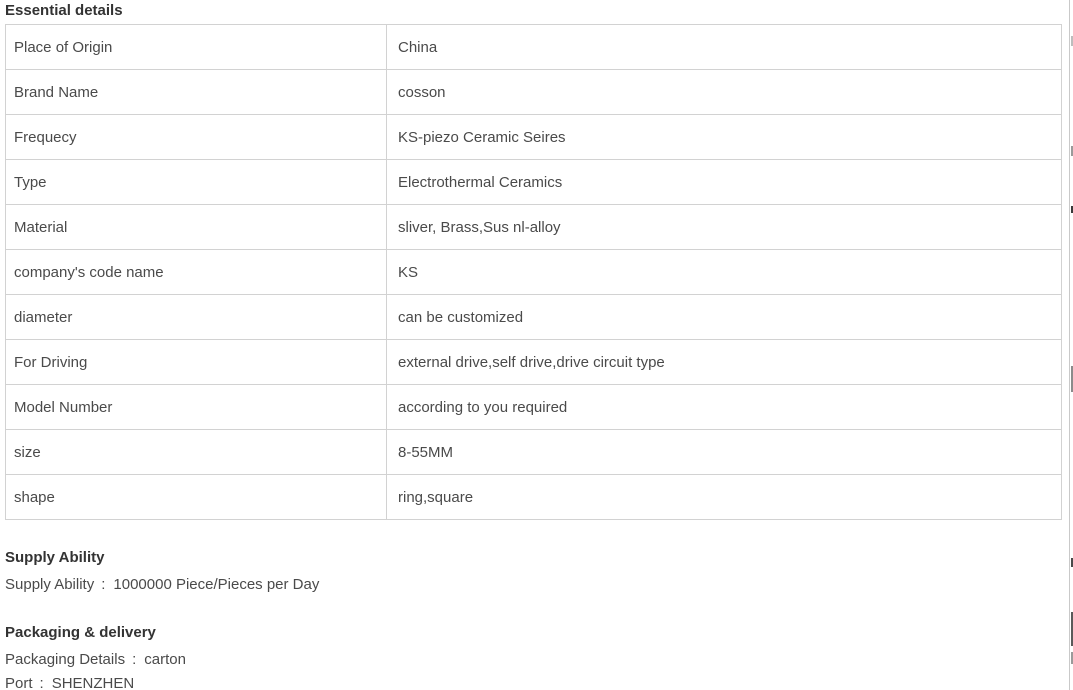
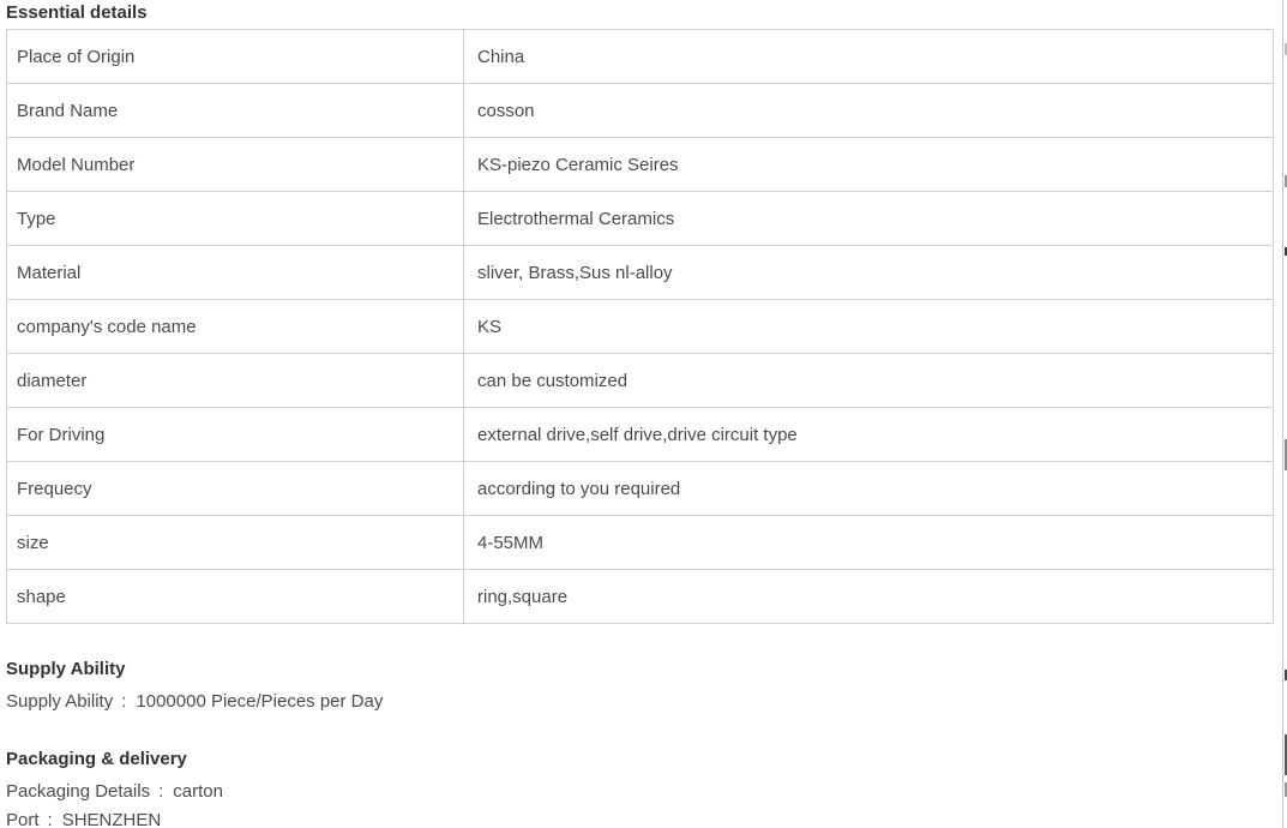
  Essential details
  Place of Origin	China
  Brand Name	cosson
- Frequecy	KS-piezo Ceramic Seires
+ Model Number	KS-piezo Ceramic Seires
  Type	Electrothermal Ceramics
  Material	sliver, Brass,Sus nl-alloy
  company's code name	KS
  diameter	can be customized
  For Driving	external drive,self drive,drive circuit type
- Model Number	according to you required
+ Frequecy	according to you required
- size	8-55MM
+ size	4-55MM
  shape	ring,square
  Supply Ability
  Supply Ability : 1000000 Piece/Pieces per Day
  Packaging & delivery
  Packaging Details : carton
  Port : SHENZHEN
